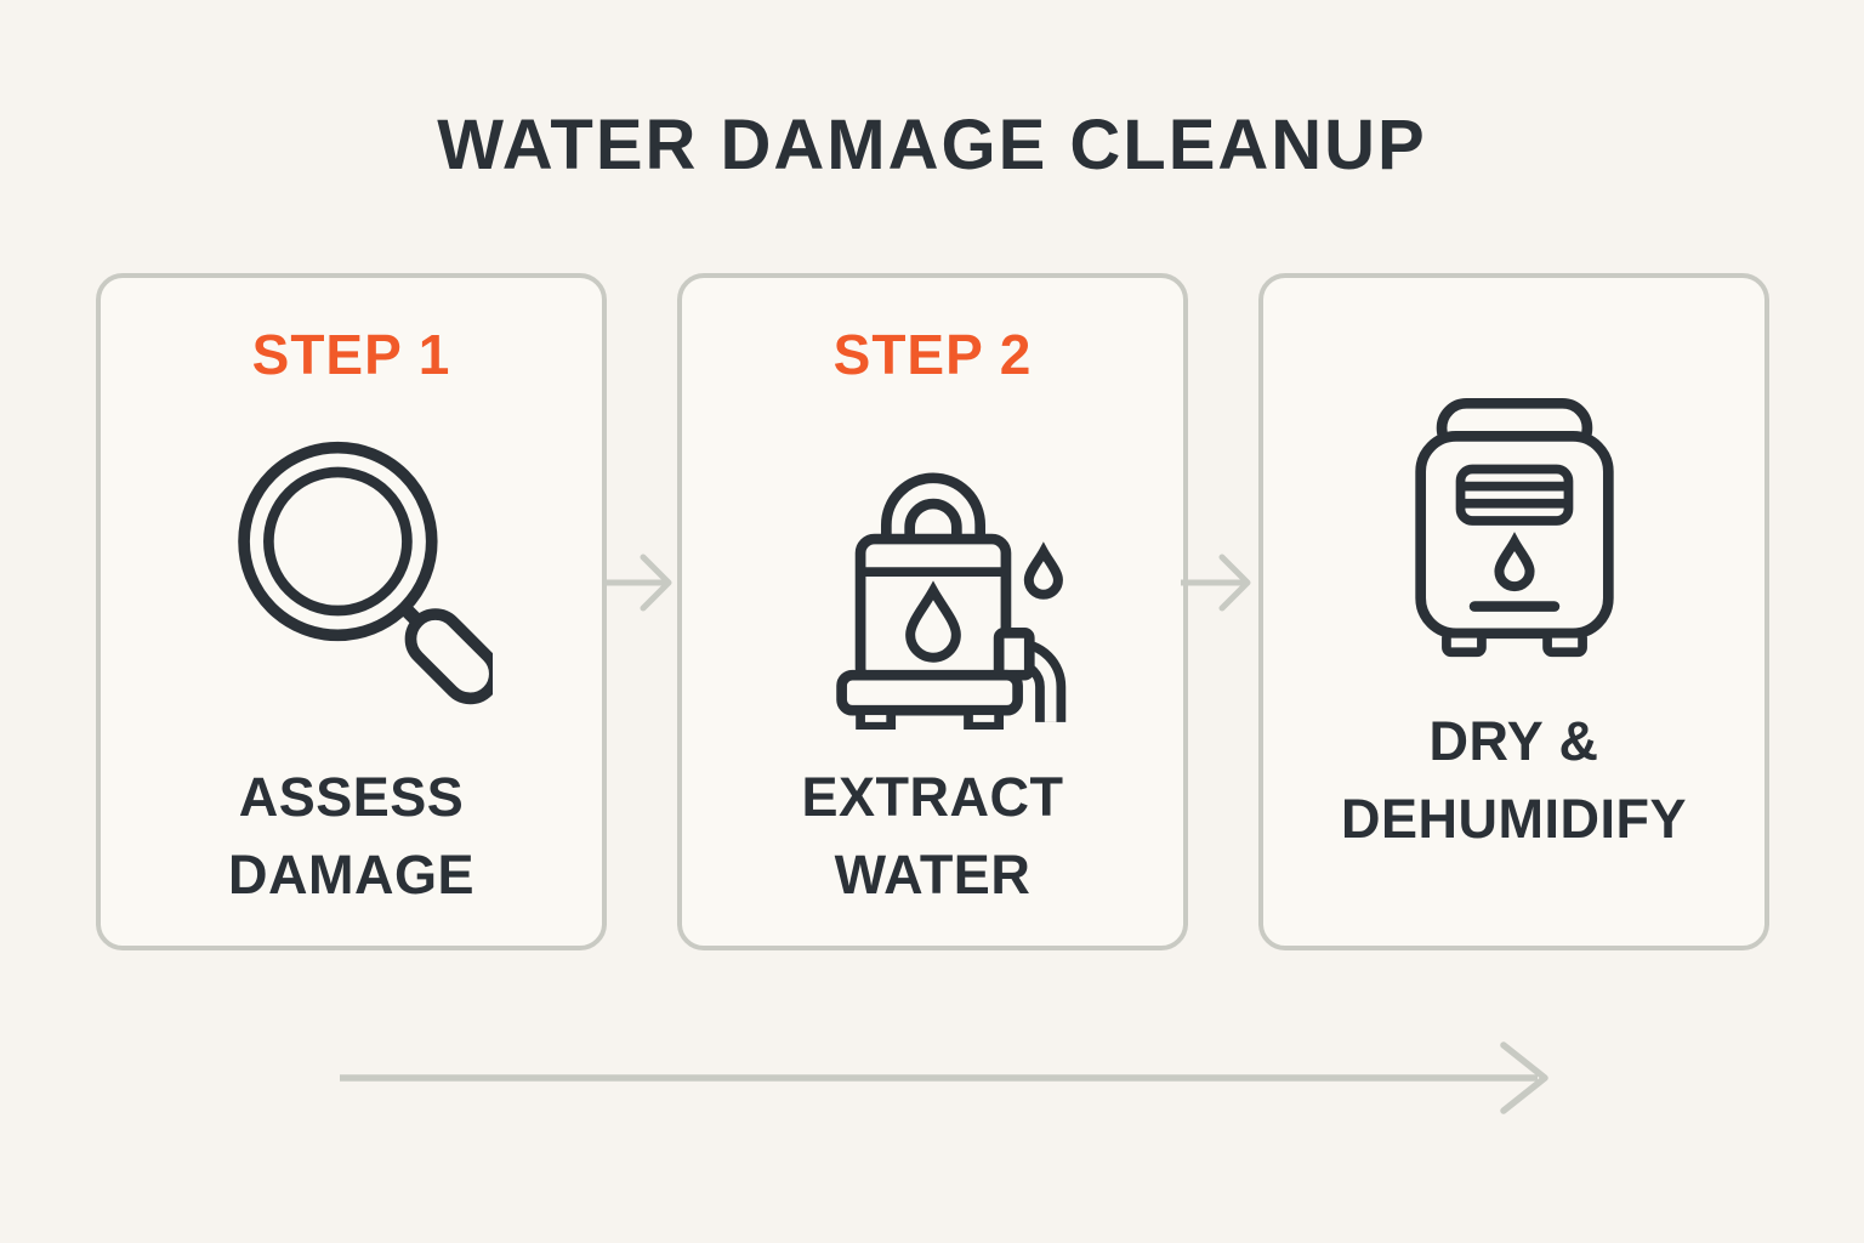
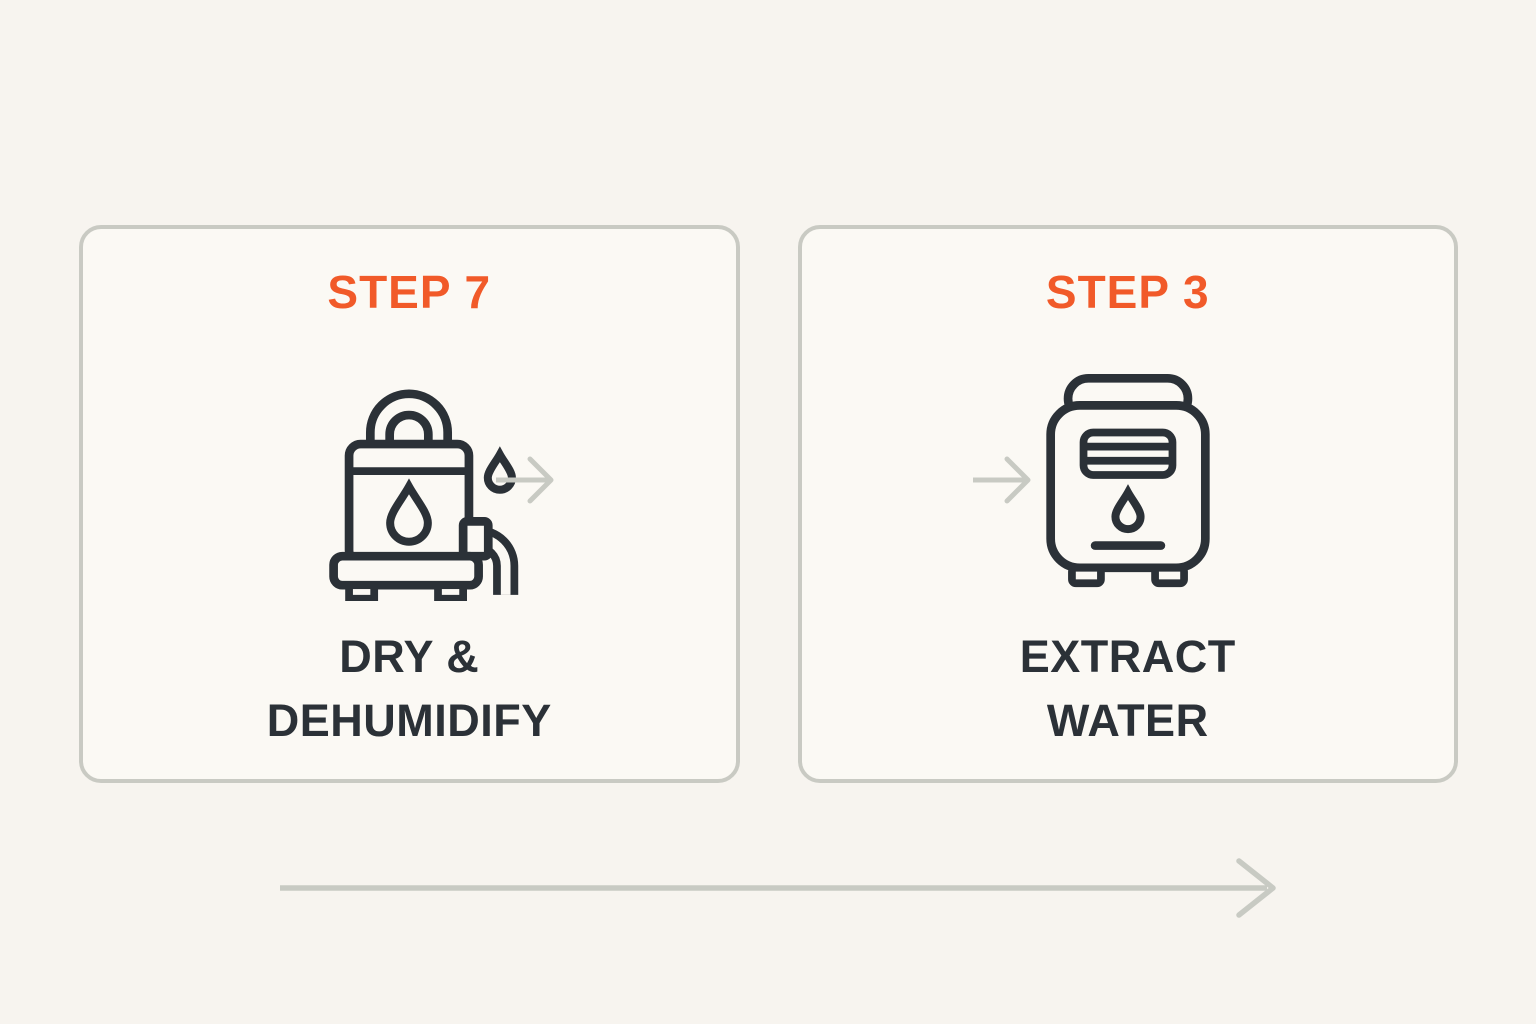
- WATER DAMAGE CLEANUP
- STEP 1
- ASSESS DAMAGE
- STEP 2
+ STEP 7
- EXTRACT WATER
+ DRY & DEHUMIDIFY
+ STEP 3
- DRY & DEHUMIDIFY
+ EXTRACT WATER
